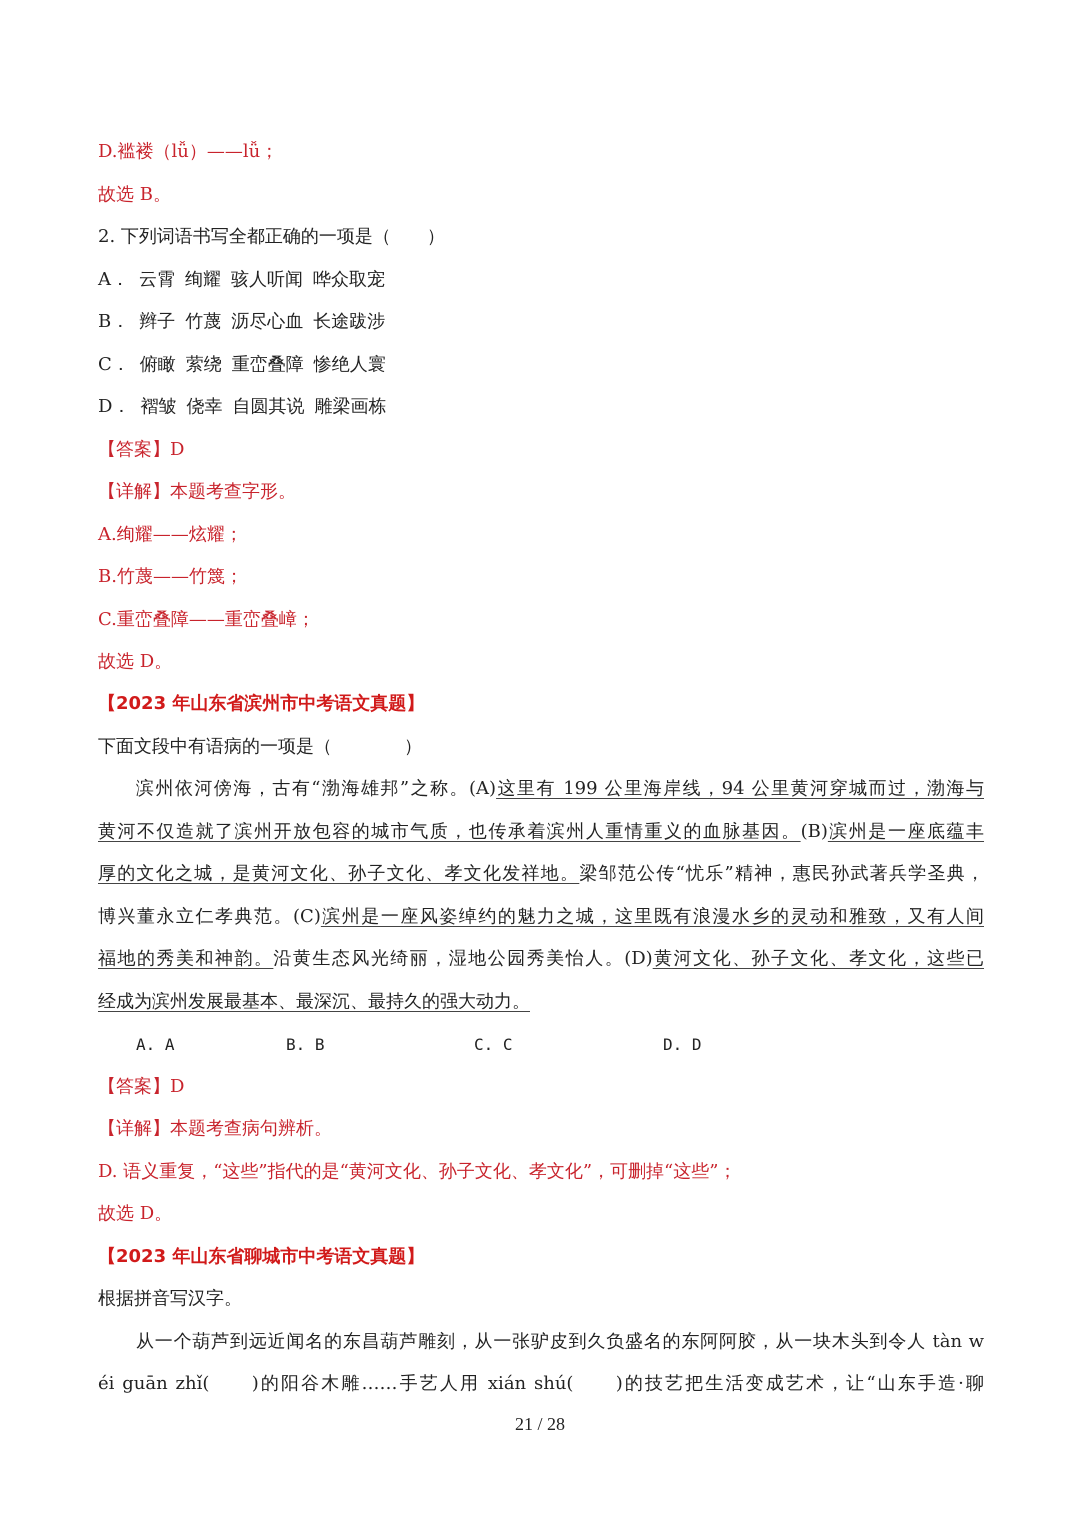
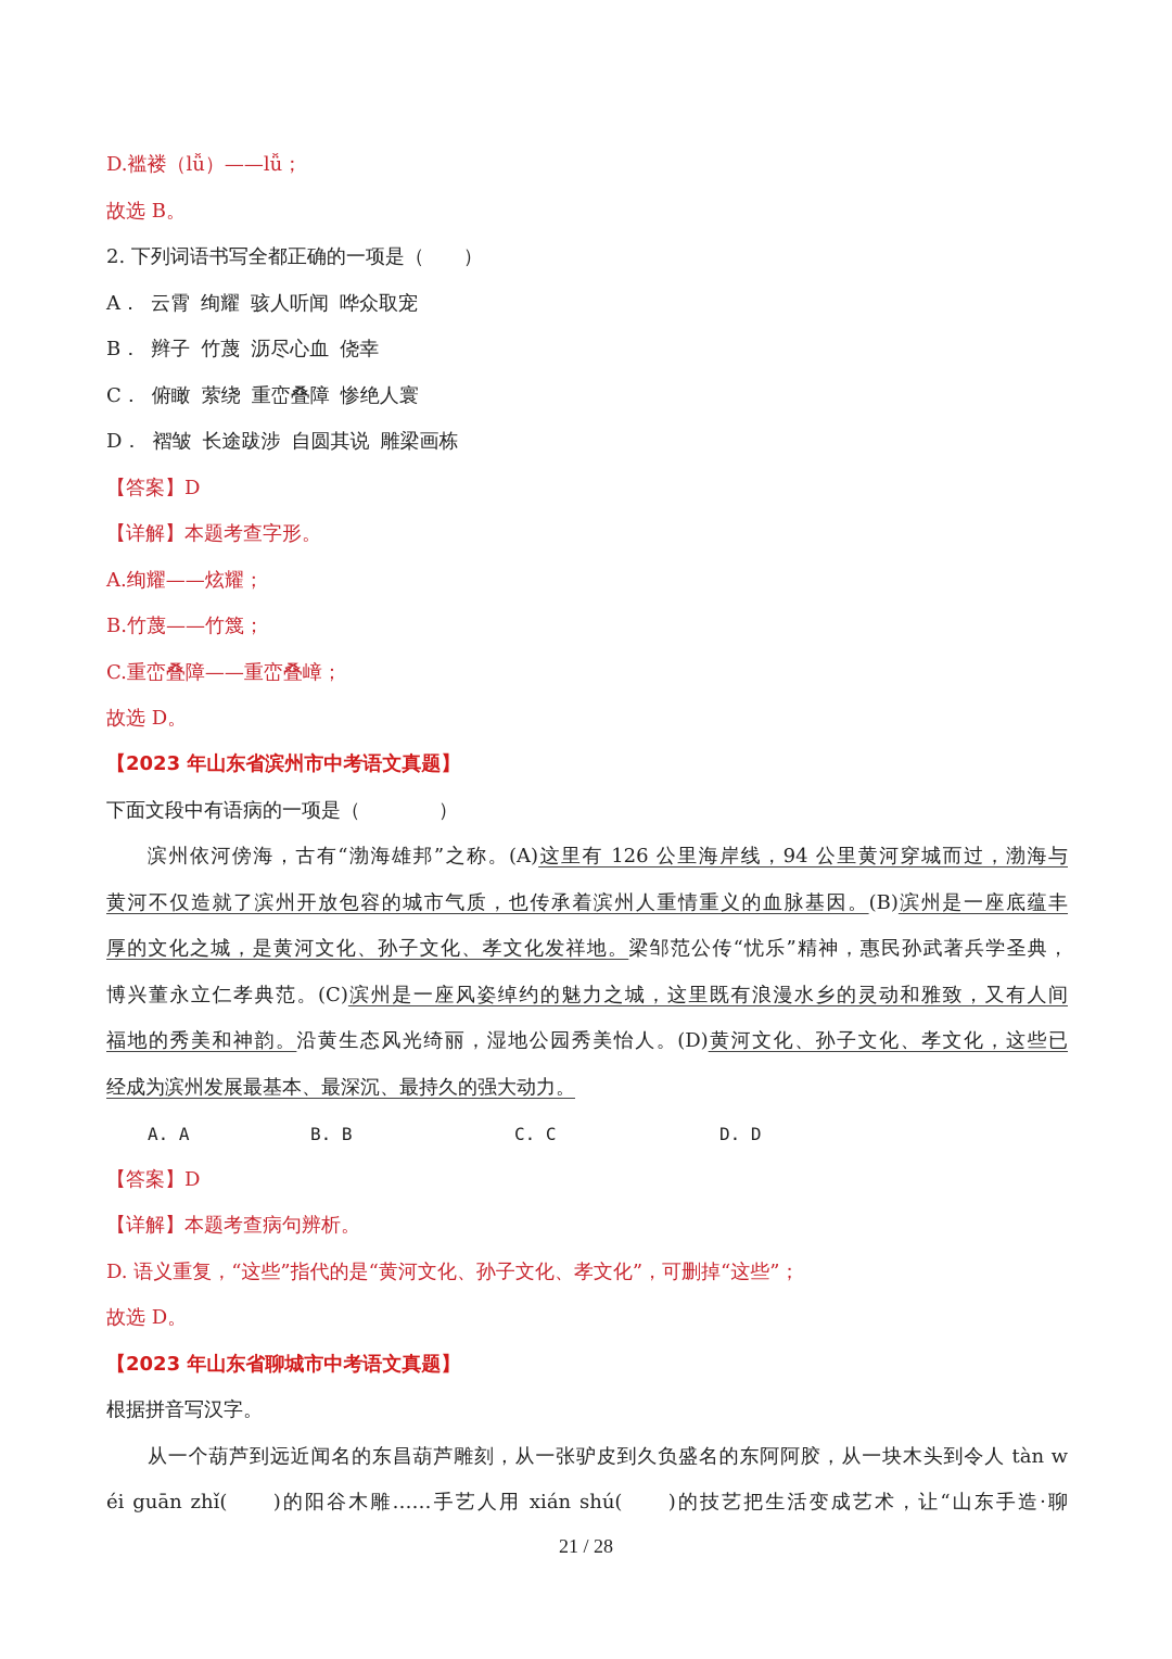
  D.褴褛（lǚ）——lǚ；
  故选 B。
  2. 下列词语书写全都正确的一项是（ ）
  A． 云霄 绚耀 骇人听闻 哗众取宠
- B． 辫子 竹蔑 沥尽心血 长途跋涉
+ B． 辫子 竹蔑 沥尽心血 侥幸
  C． 俯瞰 萦绕 重峦叠障 惨绝人寰
- D． 褶皱 侥幸 自圆其说 雕梁画栋
+ D． 褶皱 长途跋涉 自圆其说 雕梁画栋
  【答案】D
  【详解】本题考查字形。
  A.绚耀——炫耀；
  B.竹蔑——竹篾；
  C.重峦叠障——重峦叠嶂；
  故选 D。
  【2023 年山东省滨州市中考语文真题】
  下面文段中有语病的一项是（ ）
- 滨州依河傍海，古有“渤海雄邦”之称。(A)这里有 199 公里海岸线，94 公里黄河穿城而过，渤海与
+ 滨州依河傍海，古有“渤海雄邦”之称。(A)这里有 126 公里海岸线，94 公里黄河穿城而过，渤海与
  黄河不仅造就了滨州开放包容的城市气质，也传承着滨州人重情重义的血脉基因。(B)滨州是一座底蕴丰
  厚的文化之城，是黄河文化、孙子文化、孝文化发祥地。梁邹范公传“忧乐”精神，惠民孙武著兵学圣典，
  博兴董永立仁孝典范。(C)滨州是一座风姿绰约的魅力之城，这里既有浪漫水乡的灵动和雅致，又有人间
  福地的秀美和神韵。沿黄生态风光绮丽，湿地公园秀美怡人。(D)黄河文化、孙子文化、孝文化，这些已
  经成为滨州发展最基本、最深沉、最持久的强大动力。
  A. A
  B. B
  C. C
  D. D
  【答案】D
  【详解】本题考查病句辨析。
  D. 语义重复，“这些”指代的是“黄河文化、孙子文化、孝文化”，可删掉“这些”；
  故选 D。
  【2023 年山东省聊城市中考语文真题】
  根据拼音写汉字。
  从一个葫芦到远近闻名的东昌葫芦雕刻，从一张驴皮到久负盛名的东阿阿胶，从一块木头到令人 tàn w
  éi guān zhǐ( )的阳谷木雕……手艺人用 xián shú( )的技艺把生活变成艺术，让“山东手造·聊
  21 / 28
